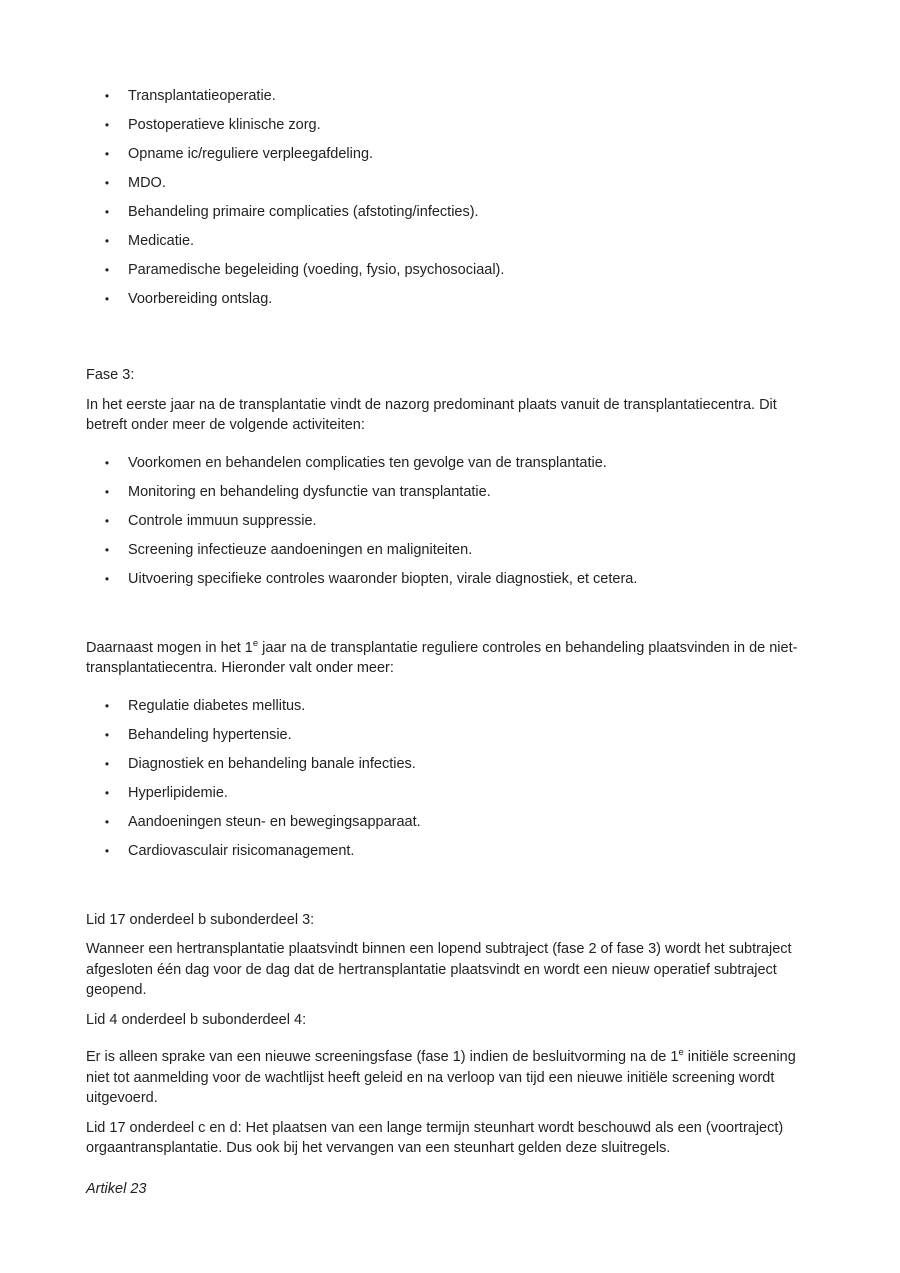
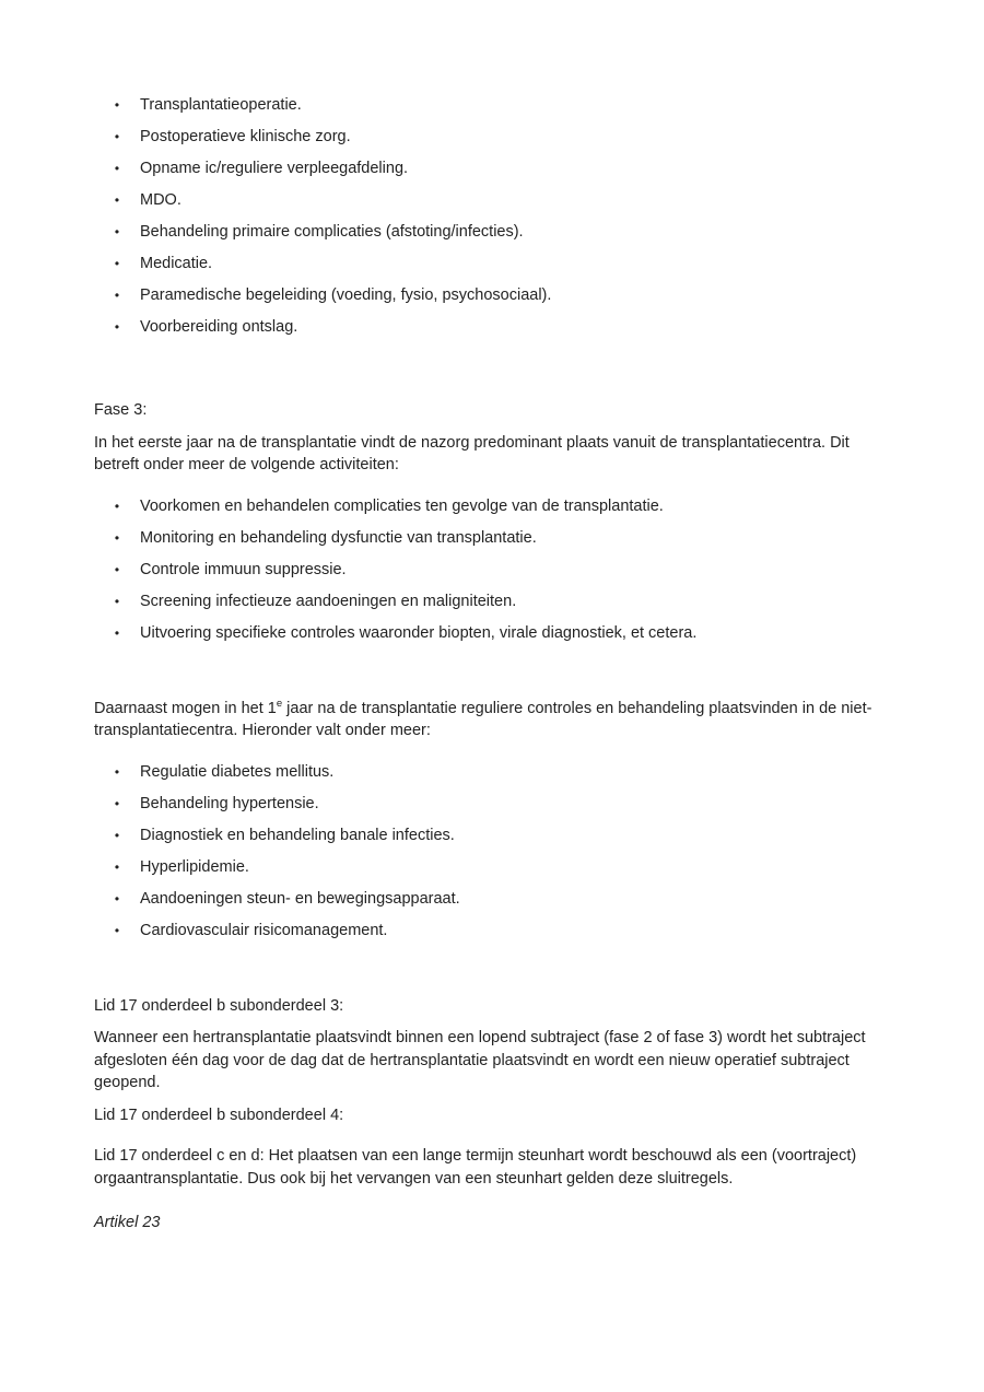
  •
  Transplantatieoperatie.
  •
  Postoperatieve klinische zorg.
  •
  Opname ic/reguliere verpleegafdeling.
  •
  MDO.
  •
  Behandeling primaire complicaties (afstoting/infecties).
  •
  Medicatie.
  •
  Paramedische begeleiding (voeding, fysio, psychosociaal).
  •
  Voorbereiding ontslag.
  Fase 3:
  In het eerste jaar na de transplantatie vindt de nazorg predominant plaats vanuit de transplantatiecentra. Dit betreft onder meer de volgende activiteiten:
  •
  Voorkomen en behandelen complicaties ten gevolge van de transplantatie.
  •
  Monitoring en behandeling dysfunctie van transplantatie.
  •
  Controle immuun suppressie.
  •
  Screening infectieuze aandoeningen en maligniteiten.
  •
  Uitvoering specifieke controles waaronder biopten, virale diagnostiek, et cetera.
  Daarnaast mogen in het 1e jaar na de transplantatie reguliere controles en behandeling plaatsvinden in de niet-transplantatiecentra. Hieronder valt onder meer:
  •
  Regulatie diabetes mellitus.
  •
  Behandeling hypertensie.
  •
  Diagnostiek en behandeling banale infecties.
  •
  Hyperlipidemie.
  •
  Aandoeningen steun- en bewegingsapparaat.
  •
  Cardiovasculair risicomanagement.
  Lid 17 onderdeel b subonderdeel 3:
  Wanneer een hertransplantatie plaatsvindt binnen een lopend subtraject (fase 2 of fase 3) wordt het subtraject afgesloten één dag voor de dag dat de hertransplantatie plaatsvindt en wordt een nieuw operatief subtraject geopend.
- Lid 4 onderdeel b subonderdeel 4:
+ Lid 17 onderdeel b subonderdeel 4:
- Er is alleen sprake van een nieuwe screeningsfase (fase 1) indien de besluitvorming na de 1e initiële screening niet tot aanmelding voor de wachtlijst heeft geleid en na verloop van tijd een nieuwe initiële screening wordt uitgevoerd.
  Lid 17 onderdeel c en d: Het plaatsen van een lange termijn steunhart wordt beschouwd als een (voortraject) orgaantransplantatie. Dus ook bij het vervangen van een steunhart gelden deze sluitregels.
  Artikel 23
